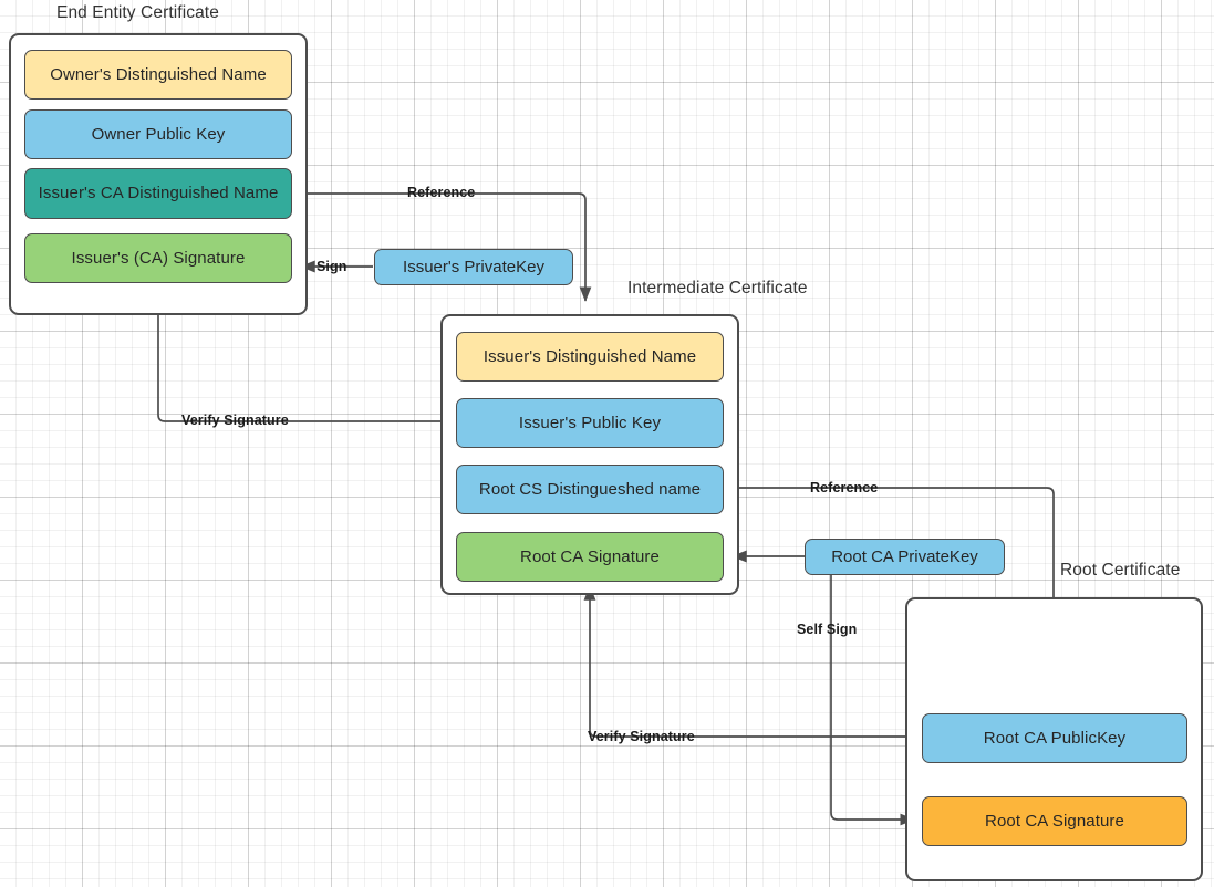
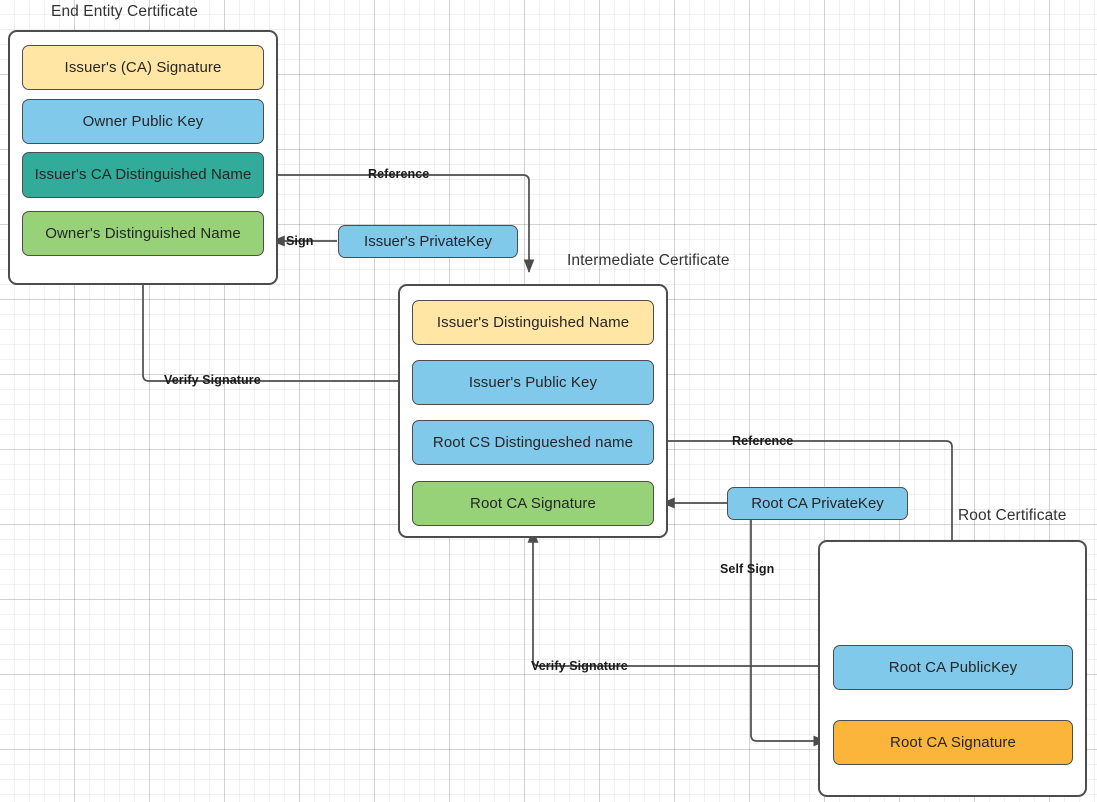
  End Entity Certificate
- Owner's Distinguished Name
+ Issuer's (CA) Signature
  Owner Public Key
  Issuer's CA Distinguished Name
- Issuer's (CA) Signature
+ Owner's Distinguished Name
  Intermediate Certificate
  Issuer's Distinguished Name
  Issuer's Public Key
  Root CS Distingueshed name
  Root CA Signature
  Root Certificate
  Root CA PublicKey
  Root CA Signature
  Issuer's PrivateKey
  Root CA PrivateKey
  Reference
  Sign
  Verify Signature
  Reference
  Verify Signature
  Self Sign
